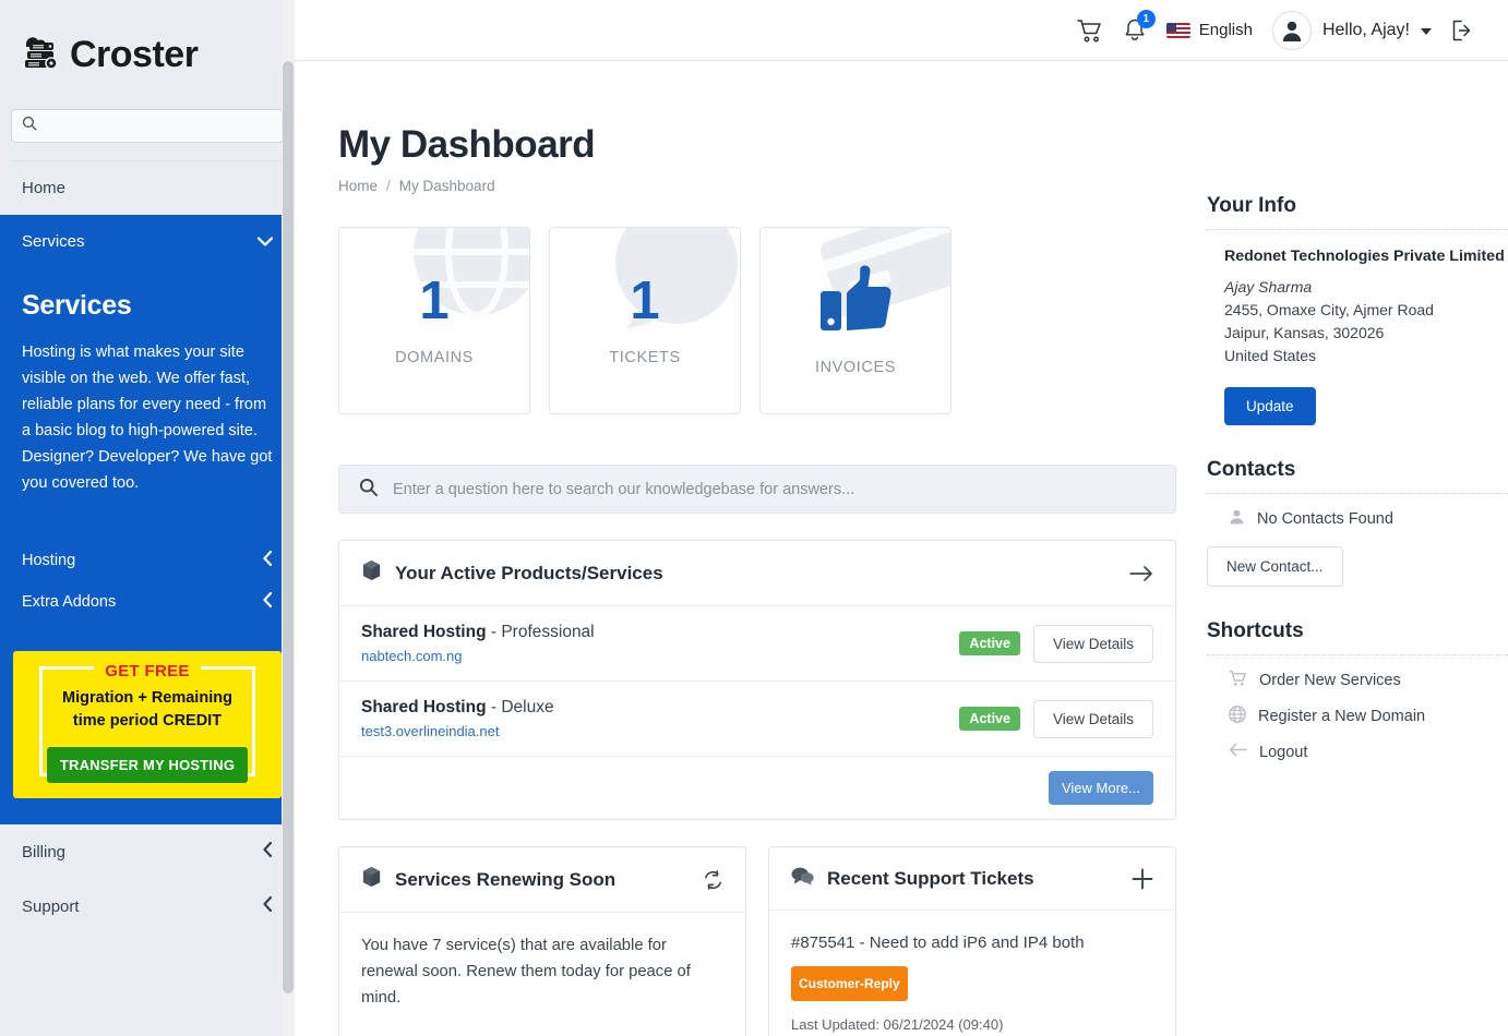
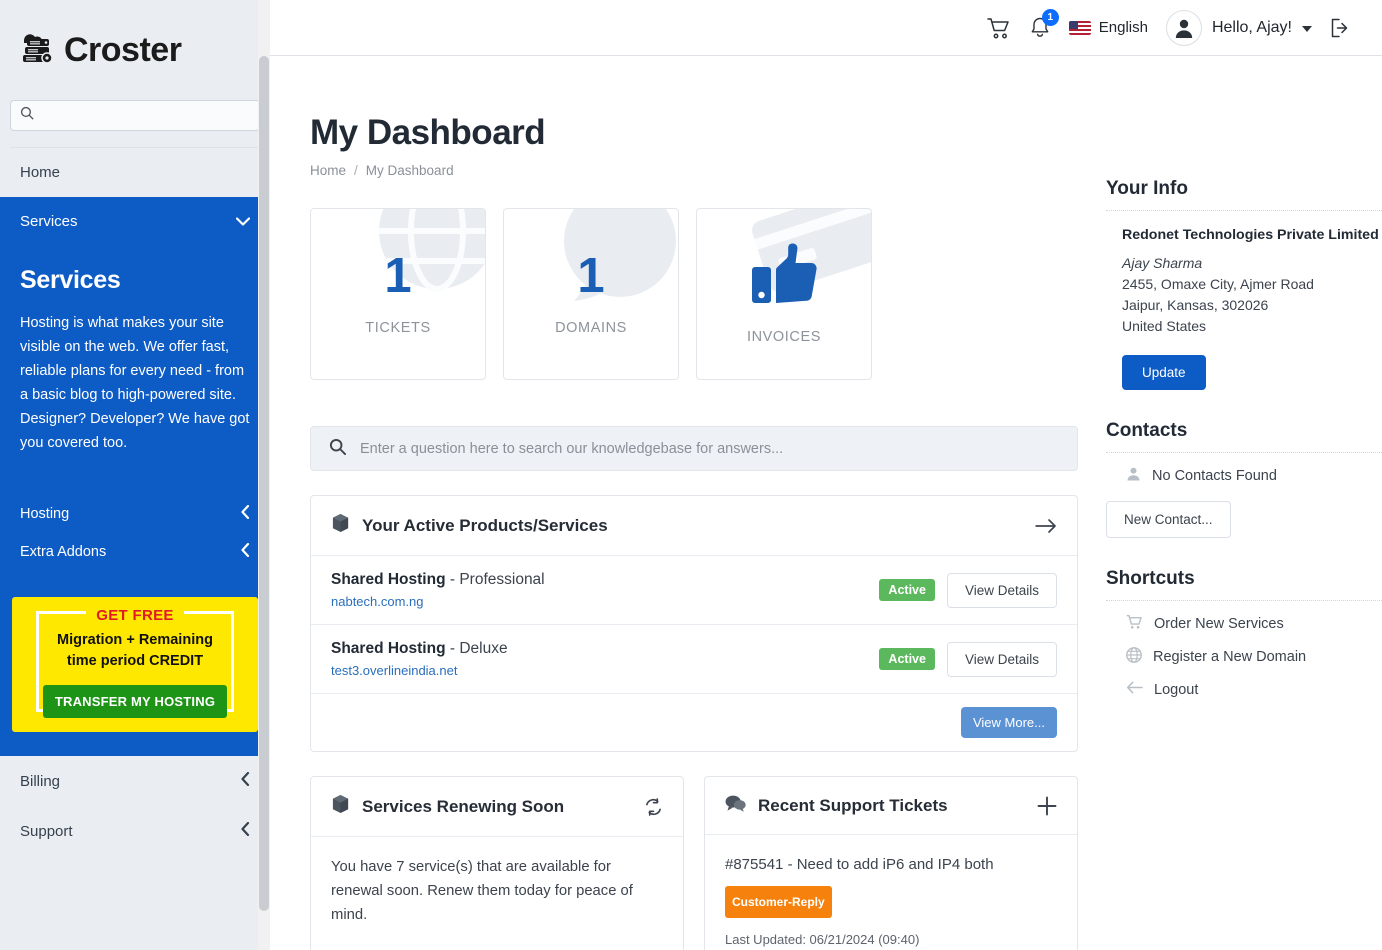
  Croster
  Home
  Services
  Services
  Hosting is what makes your site visible on the web. We offer fast, reliable plans for every need - from a basic blog to high-powered site. Designer? Developer? We have got you covered too.
  Hosting
  Extra Addons
  GET FREE
  Migration + Remaining
  time period CREDIT
  TRANSFER MY HOSTING
  Billing
  Support
  1
  English
  Hello, Ajay!
  My Dashboard
  Home
  /
  My Dashboard
  1
- DOMAINS
+ TICKETS
  1
- TICKETS
+ DOMAINS
  INVOICES
  Enter a question here to search our knowledgebase for answers...
  Your Active Products/Services
  Shared Hosting - Professional
  nabtech.com.ng
  Active
  View Details
  Shared Hosting - Deluxe
  test3.overlineindia.net
  Active
  View Details
  View More...
  Services Renewing Soon
  You have 7 service(s) that are available for renewal soon. Renew them today for peace of mind.
  Recent Support Tickets
  #875541 - Need to add iP6 and IP4 both
  Customer-Reply
  Last Updated: 06/21/2024 (09:40)
  Your Info
  Redonet Technologies Private Limited
  Ajay Sharma
  2455, Omaxe City, Ajmer Road
  Jaipur, Kansas, 302026
  United States
  Update
  Contacts
  No Contacts Found
  New Contact...
  Shortcuts
  Order New Services
  Register a New Domain
  Logout
